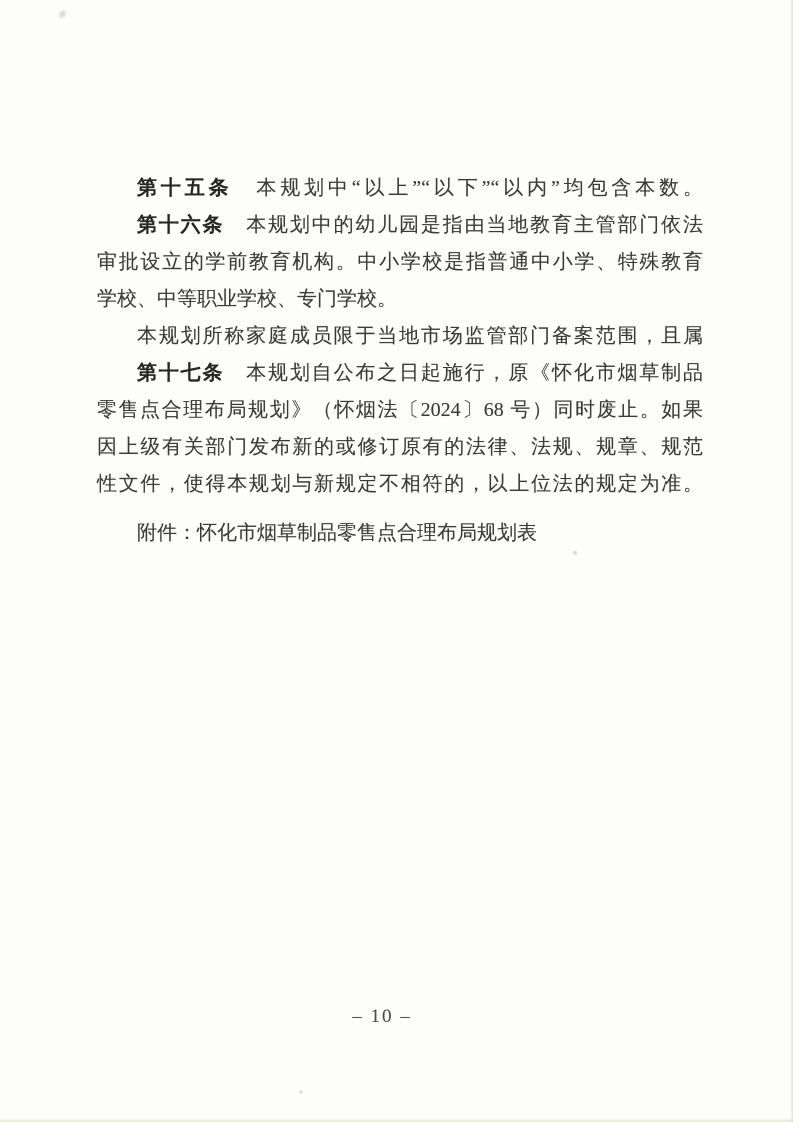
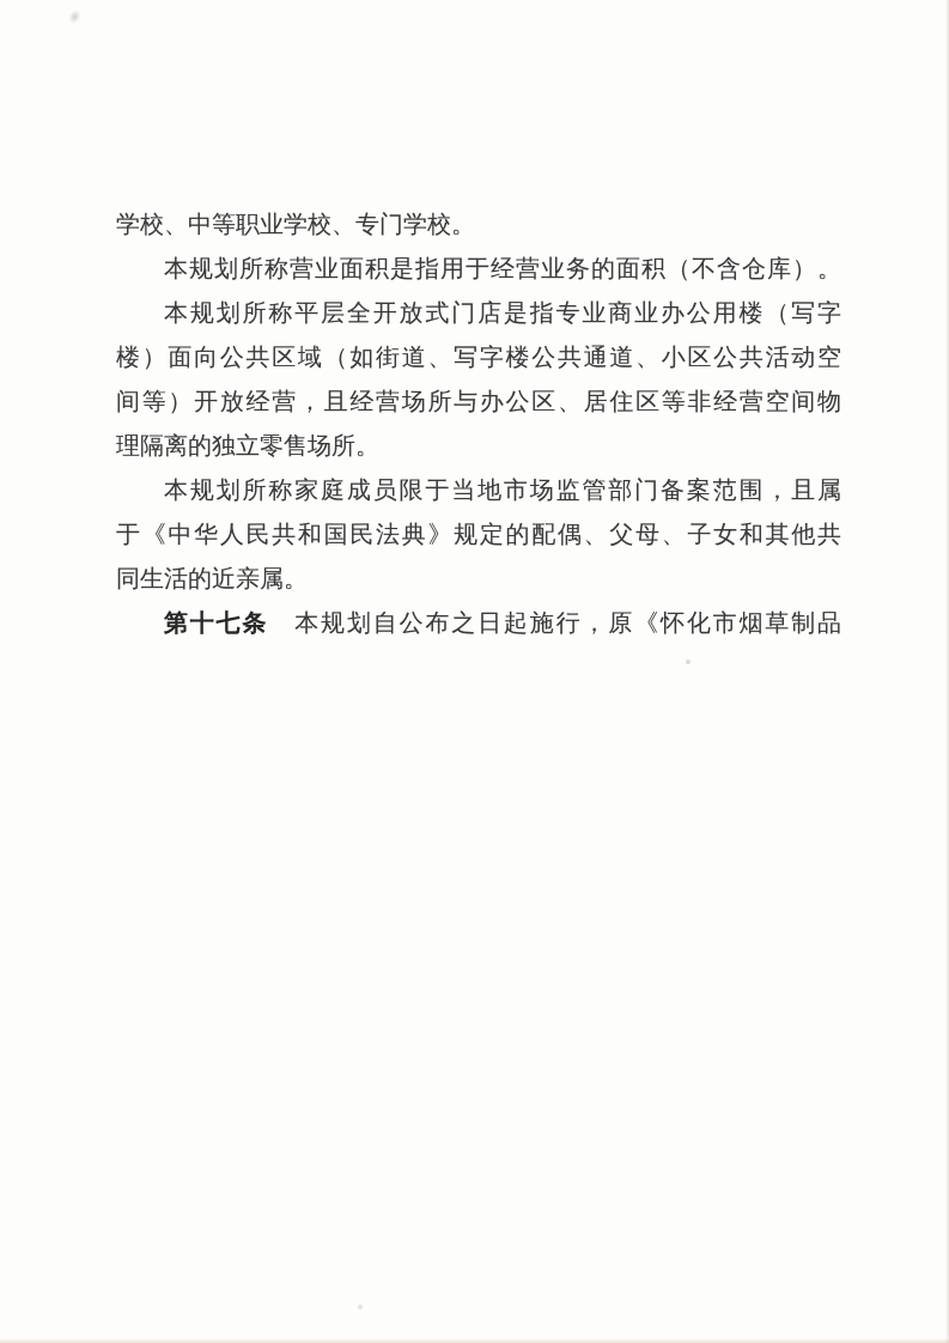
- 第十五条 本规划中“以上”“以下”“以内”均包含本数。
- 第十六条 本规划中的幼儿园是指由当地教育主管部门依法
- 审批设立的学前教育机构。中小学校是指普通中小学、特殊教育
  学校、中等职业学校、专门学校。
+ 本规划所称营业面积是指用于经营业务的面积（不含仓库）。
+ 本规划所称平层全开放式门店是指专业商业办公用楼（写字
+ 楼）面向公共区域（如街道、写字楼公共通道、小区公共活动空
+ 间等）开放经营，且经营场所与办公区、居住区等非经营空间物
+ 理隔离的独立零售场所。
  本规划所称家庭成员限于当地市场监管部门备案范围，且属
+ 于《中华人民共和国民法典》规定的配偶、父母、子女和其他共
+ 同生活的近亲属。
  第十七条 本规划自公布之日起施行，原《怀化市烟草制品
- 零售点合理布局规划》（怀烟法〔2024〕68 号）同时废止。如果
- 因上级有关部门发布新的或修订原有的法律、法规、规章、规范
- 性文件，使得本规划与新规定不相符的，以上位法的规定为准。
- 附件：怀化市烟草制品零售点合理布局规划表
- – 10 –
